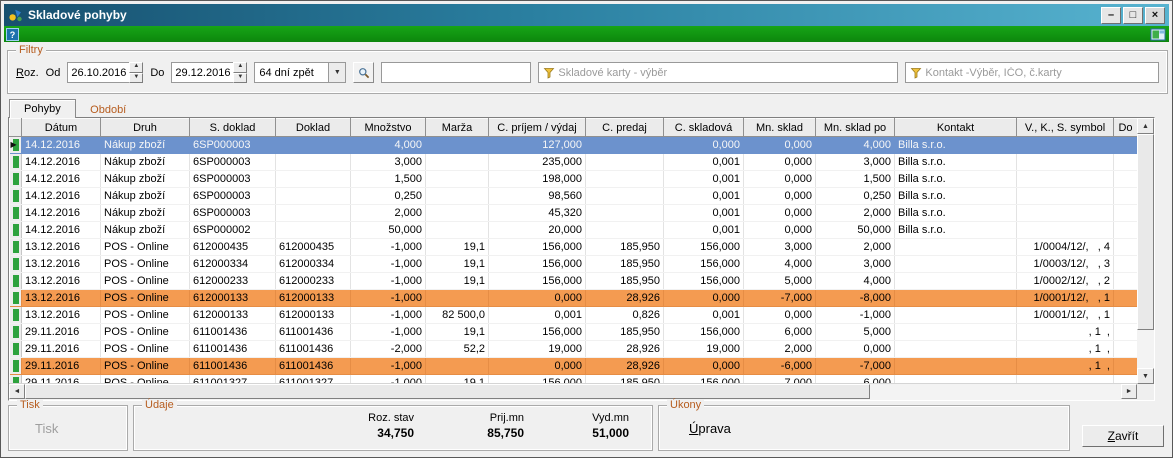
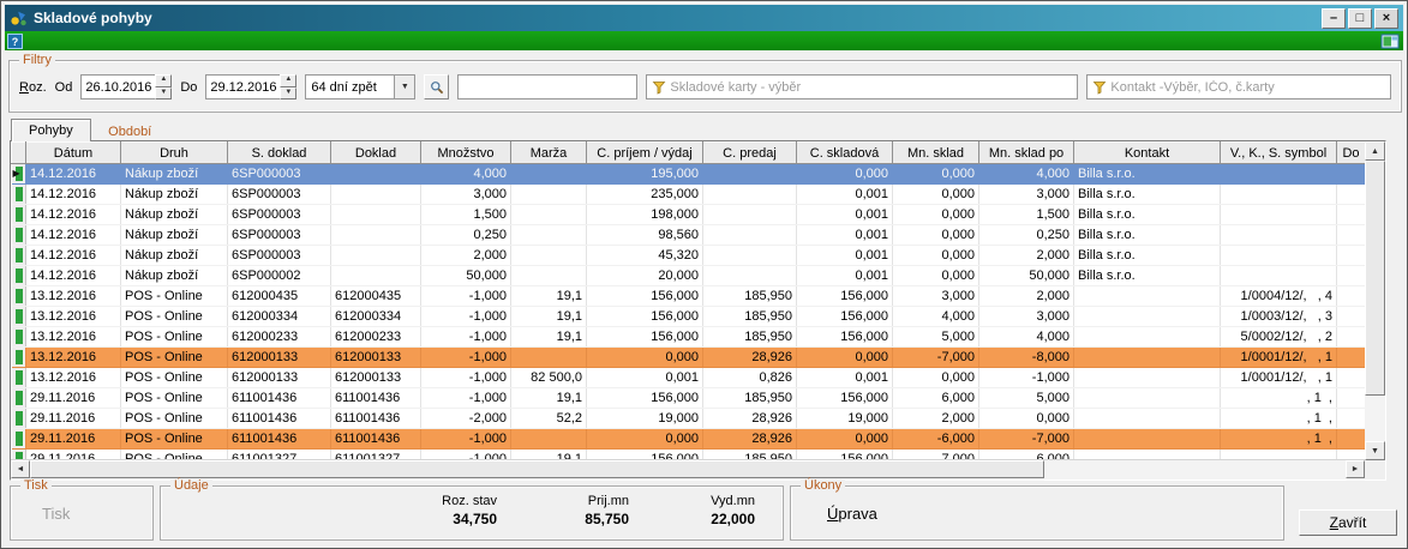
  Skladové pohyby
  –
  □
  ×
  ?
  Filtry
  Roz.
  Od
  26.10.2016
  Do
  29.12.2016
  64 dní zpět
  Skladové karty - výběr
  Kontakt -Výběr, IČO, č.karty
  Pohyby Období
  	Dátum	Druh	S. doklad	Doklad	Množstvo	Marža	C. príjem / výdaj	C. predaj	C. skladová	Mn. sklad	Mn. sklad po	Kontakt	V., K., S. symbol	Do
- ▶	14.12.2016	Nákup zboží	6SP000003		4,000		127,000		0,000	0,000	4,000	Billa s.r.o.
+ ▶	14.12.2016	Nákup zboží	6SP000003		4,000		195,000		0,000	0,000	4,000	Billa s.r.o.
  	14.12.2016	Nákup zboží	6SP000003		3,000		235,000		0,001	0,000	3,000	Billa s.r.o.
  	14.12.2016	Nákup zboží	6SP000003		1,500		198,000		0,001	0,000	1,500	Billa s.r.o.
  	14.12.2016	Nákup zboží	6SP000003		0,250		98,560		0,001	0,000	0,250	Billa s.r.o.
  	14.12.2016	Nákup zboží	6SP000003		2,000		45,320		0,001	0,000	2,000	Billa s.r.o.
  	14.12.2016	Nákup zboží	6SP000002		50,000		20,000		0,001	0,000	50,000	Billa s.r.o.
  	13.12.2016	POS - Online	612000435	612000435	-1,000	19,1	156,000	185,950	156,000	3,000	2,000		1/0004/12/, , 4
  	13.12.2016	POS - Online	612000334	612000334	-1,000	19,1	156,000	185,950	156,000	4,000	3,000		1/0003/12/, , 3
- 	13.12.2016	POS - Online	612000233	612000233	-1,000	19,1	156,000	185,950	156,000	5,000	4,000		1/0002/12/, , 2
+ 	13.12.2016	POS - Online	612000233	612000233	-1,000	19,1	156,000	185,950	156,000	5,000	4,000		5/0002/12/, , 2
  	13.12.2016	POS - Online	612000133	612000133	-1,000		0,000	28,926	0,000	-7,000	-8,000		1/0001/12/, , 1
  	13.12.2016	POS - Online	612000133	612000133	-1,000	82 500,0	0,001	0,826	0,001	0,000	-1,000		1/0001/12/, , 1
  	29.11.2016	POS - Online	611001436	611001436	-1,000	19,1	156,000	185,950	156,000	6,000	5,000		, 1 ,
  	29.11.2016	POS - Online	611001436	611001436	-2,000	52,2	19,000	28,926	19,000	2,000	0,000		, 1 ,
  	29.11.2016	POS - Online	611001436	611001436	-1,000		0,000	28,926	0,000	-6,000	-7,000		, 1 ,
  Tisk
  Tisk
  Údaje
  Roz. stav
  34,750
  Prij.mn
  85,750
  Vyd.mn
- 51,000
+ 22,000
  Úkony
  Úprava
  Zavřít
